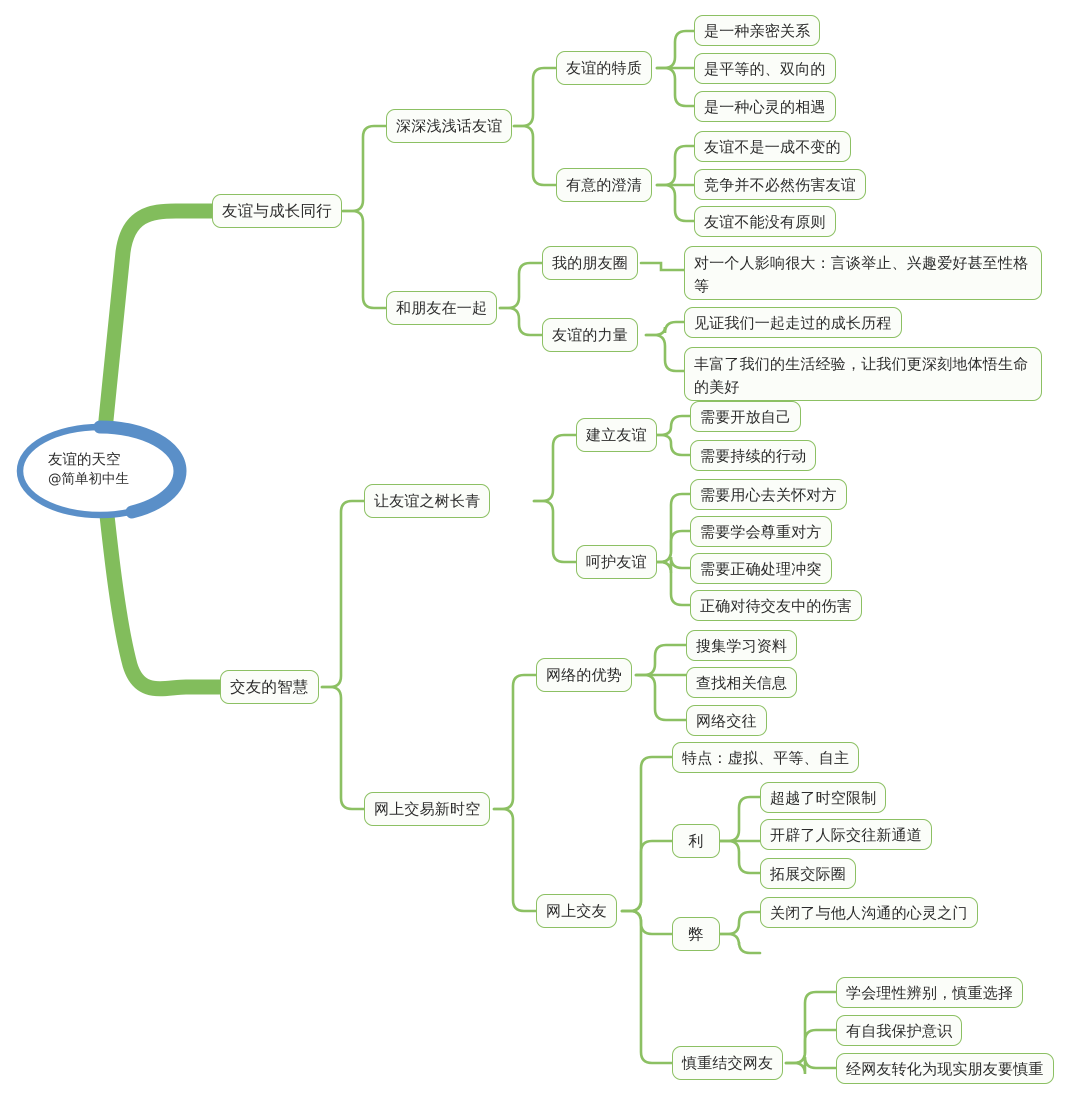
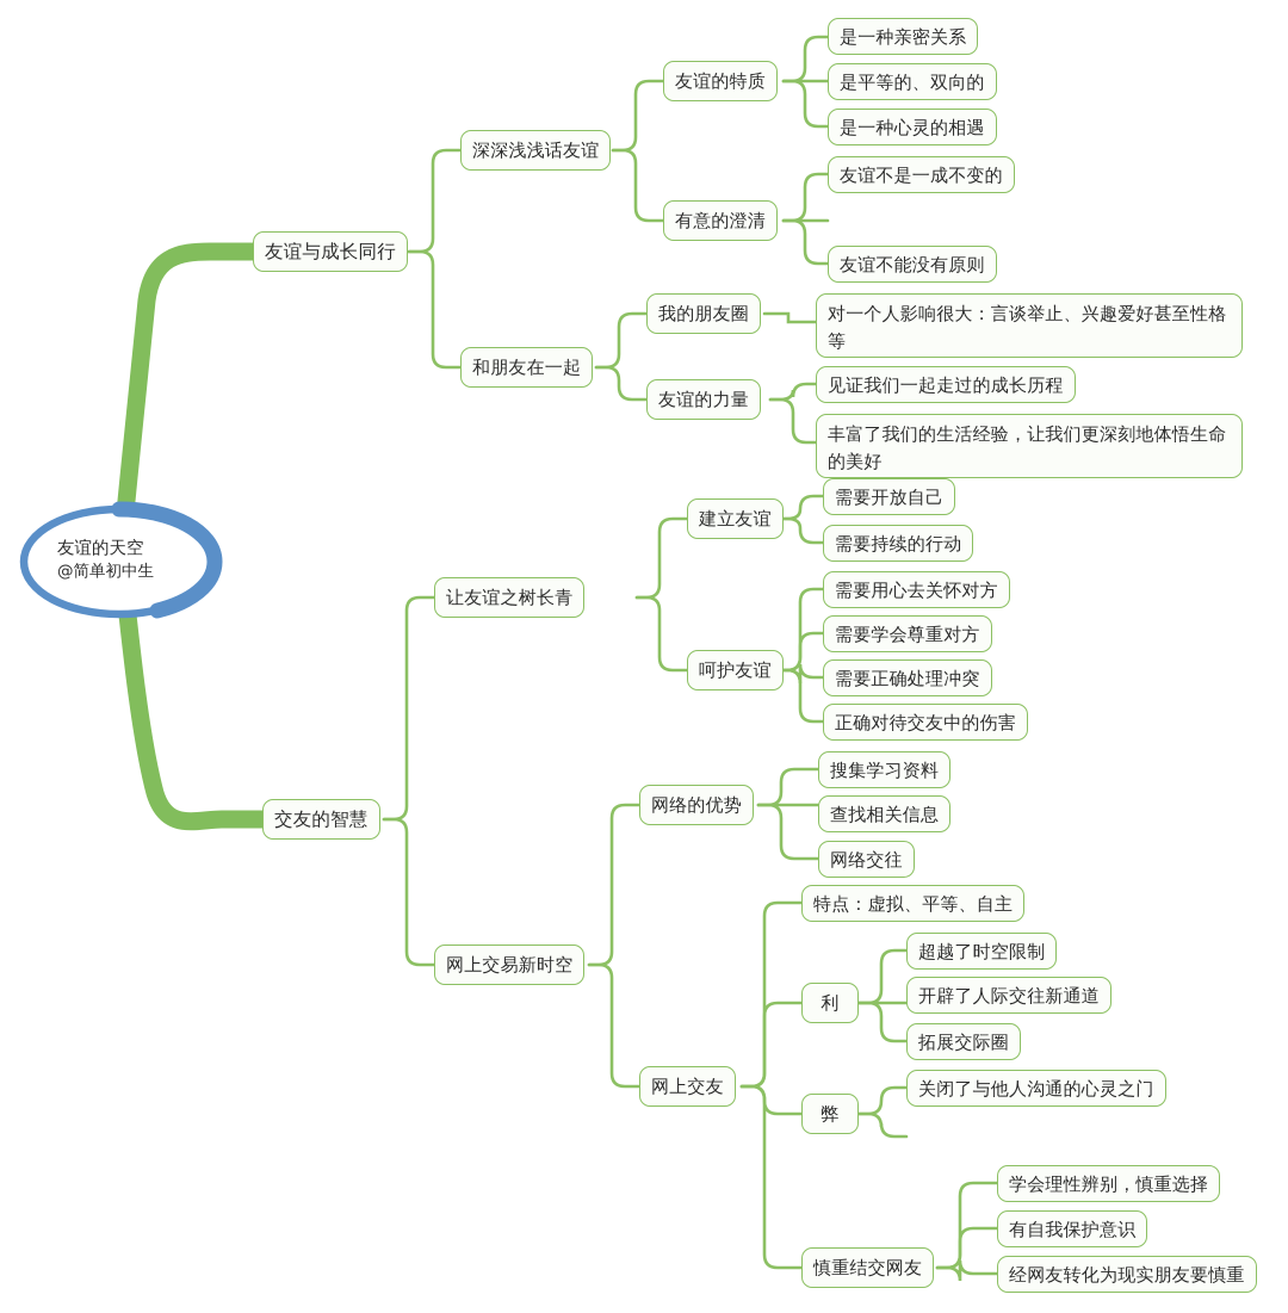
  友谊的天空
  @简单初中生
  友谊与成长同行
  交友的智慧
  深深浅浅话友谊
  友谊的特质
  是一种亲密关系
  是平等的、双向的
  是一种心灵的相遇
  有意的澄清
  友谊不是一成不变的
- 竞争并不必然伤害友谊
  友谊不能没有原则
  和朋友在一起
  我的朋友圈
  对一个人影响很大：言谈举止、兴趣爱好甚至性格等
  友谊的力量
  见证我们一起走过的成长历程
  丰富了我们的生活经验，让我们更深刻地体悟生命的美好
  让友谊之树长青
  建立友谊
  需要开放自己
  需要持续的行动
  呵护友谊
  需要用心去关怀对方
  需要学会尊重对方
  需要正确处理冲突
  正确对待交友中的伤害
  网上交易新时空
  网络的优势
  搜集学习资料
  查找相关信息
  网络交往
  网上交友
  特点：虚拟、平等、自主
  利
  超越了时空限制
  开辟了人际交往新通道
  拓展交际圈
  弊
  关闭了与他人沟通的心灵之门
  慎重结交网友
  学会理性辨别，慎重选择
  有自我保护意识
  经网友转化为现实朋友要慎重
